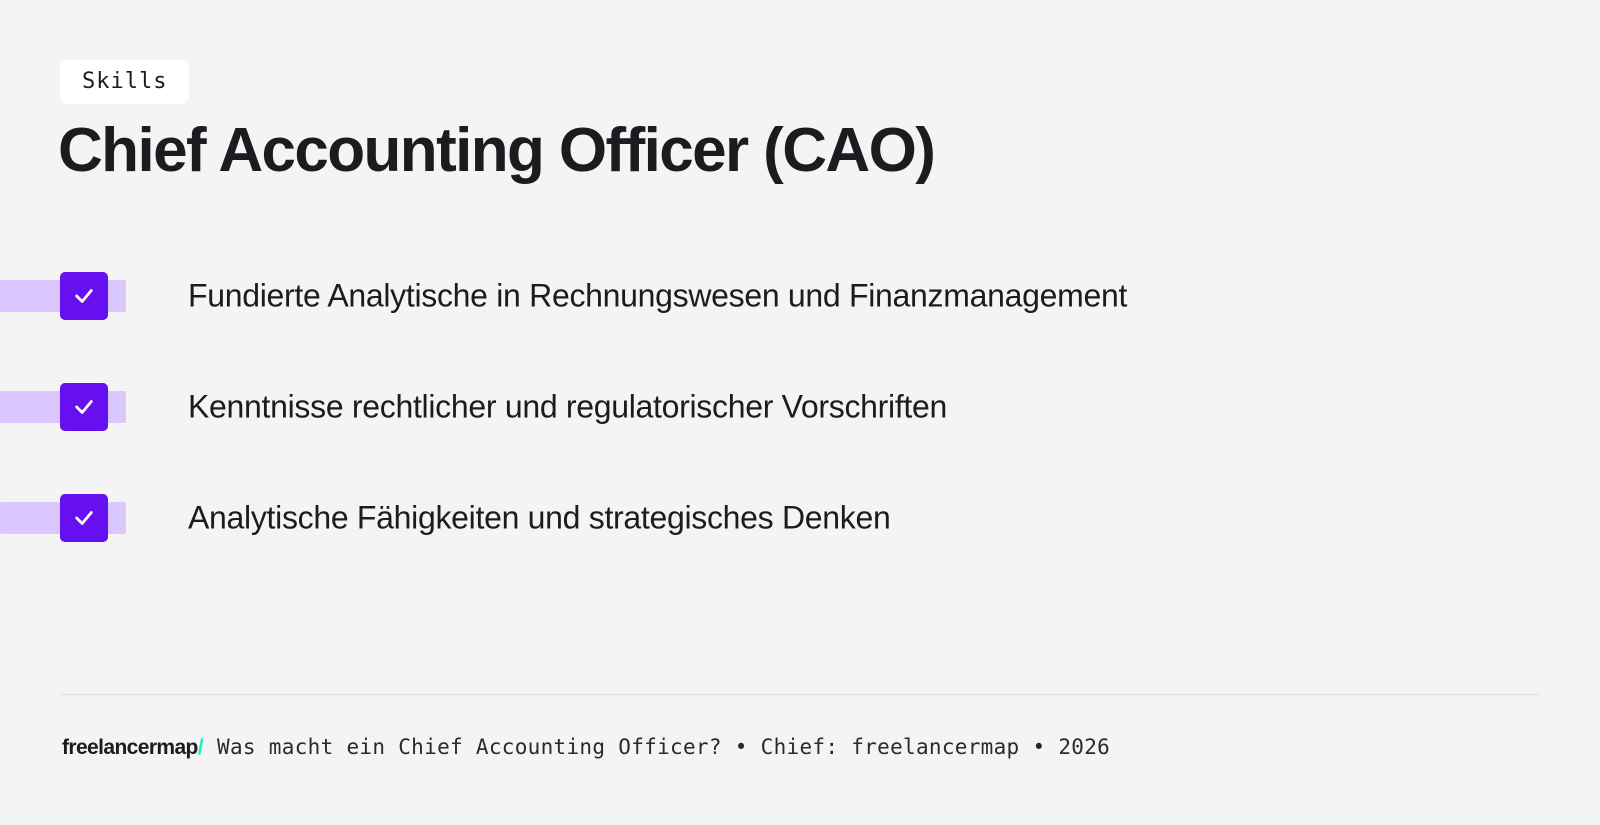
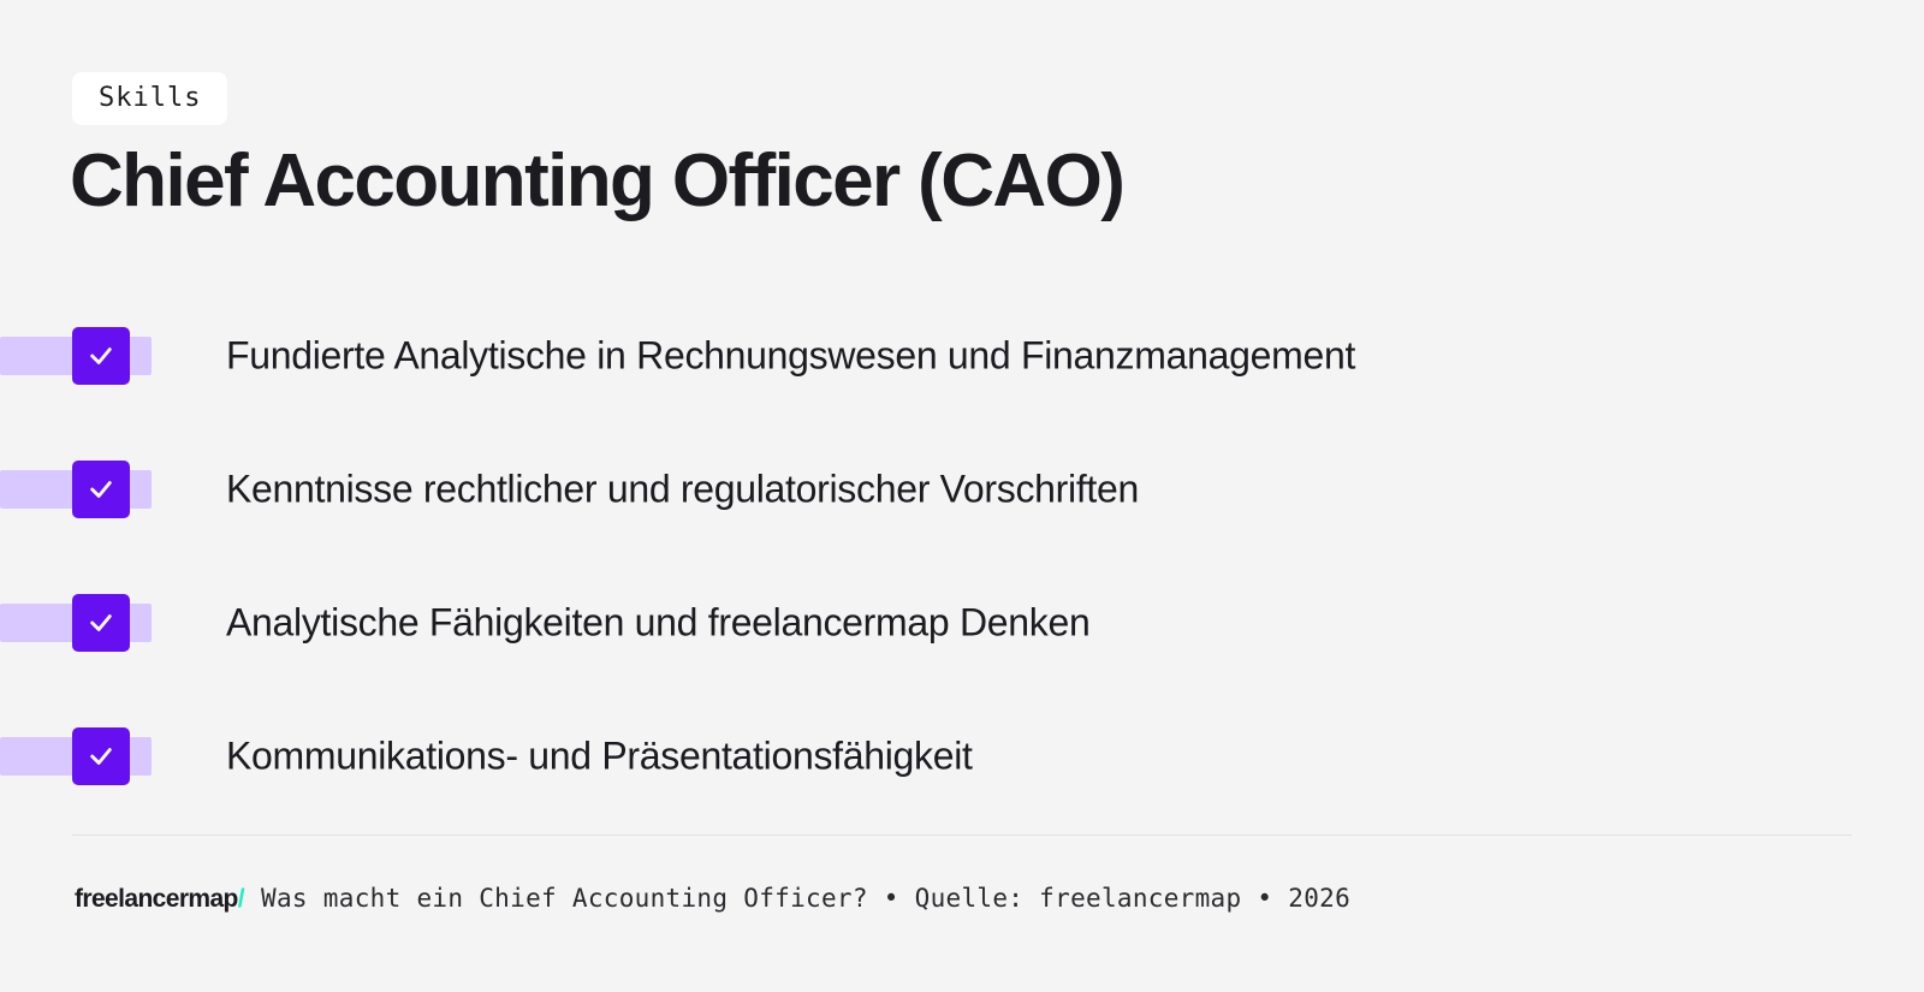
  Skills
  Chief Accounting Officer (CAO)
  Fundierte Analytische in Rechnungswesen und Finanzmanagement
  Kenntnisse rechtlicher und regulatorischer Vorschriften
- Analytische Fähigkeiten und strategisches Denken
+ Analytische Fähigkeiten und freelancermap Denken
+ Kommunikations- und Präsentationsfähigkeit
  freelancermap/
- Was macht ein Chief Accounting Officer? • Chief: freelancermap • 2026
+ Was macht ein Chief Accounting Officer? • Quelle: freelancermap • 2026
